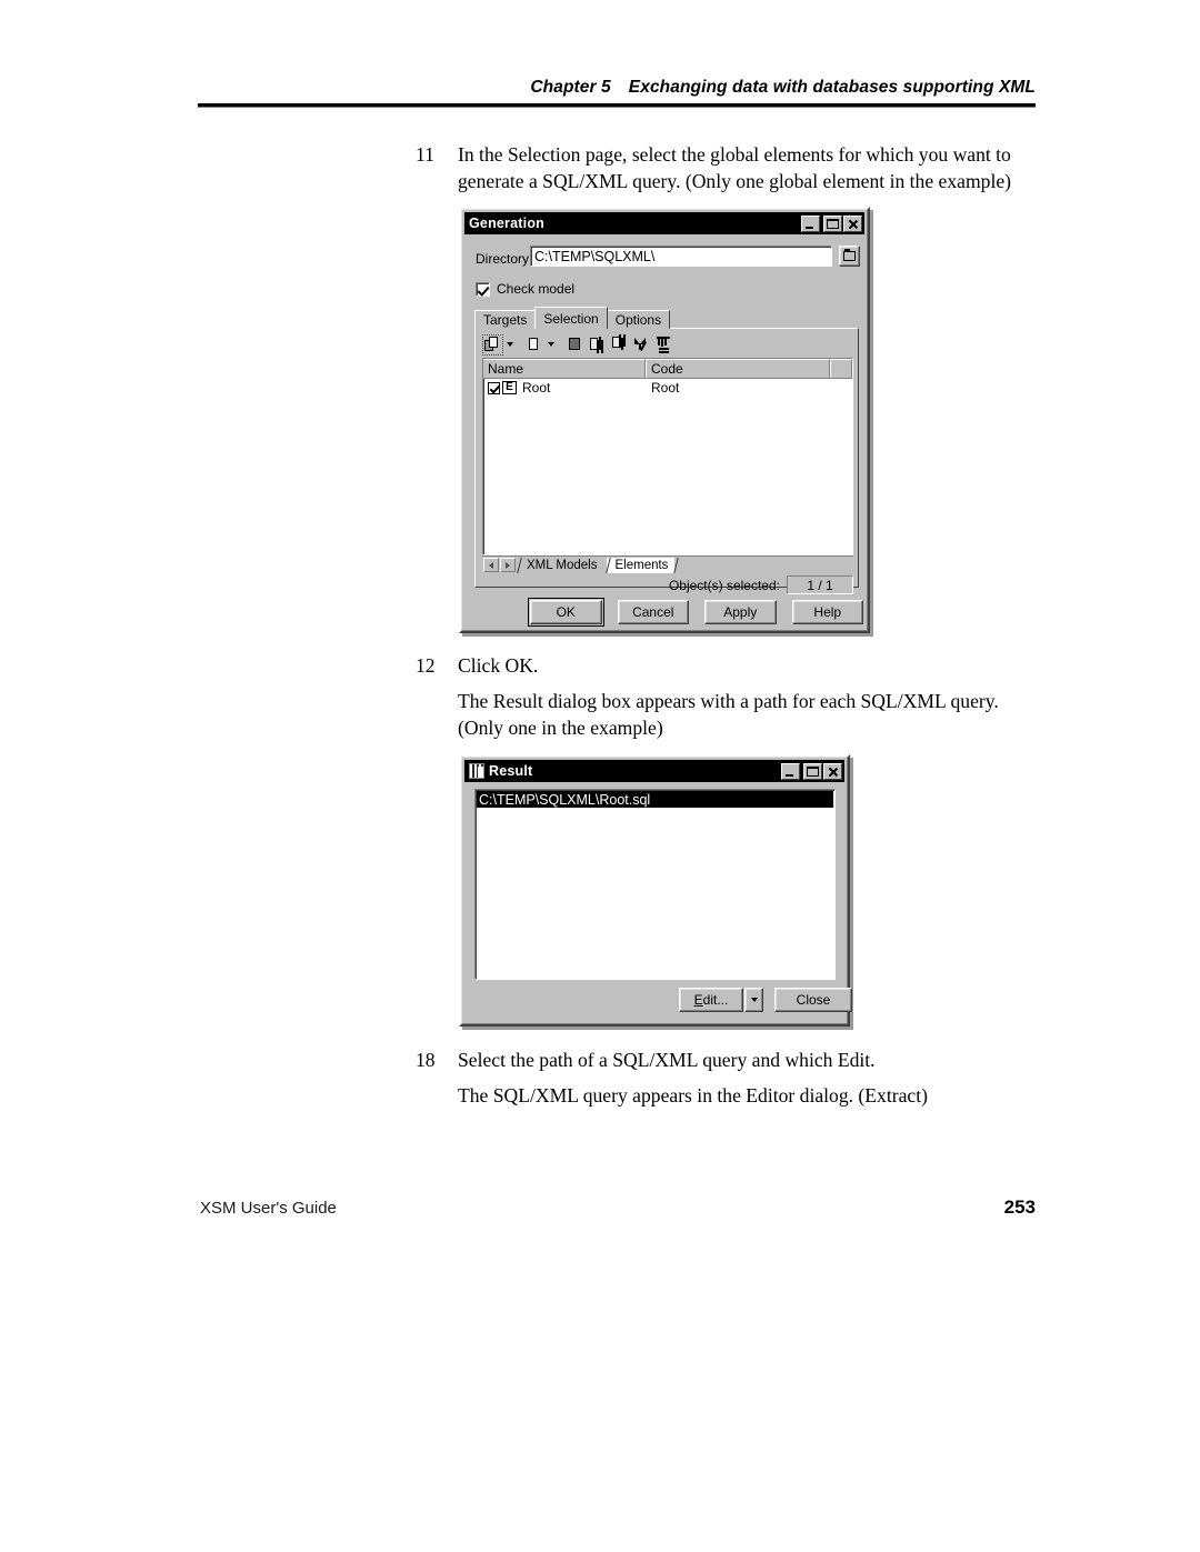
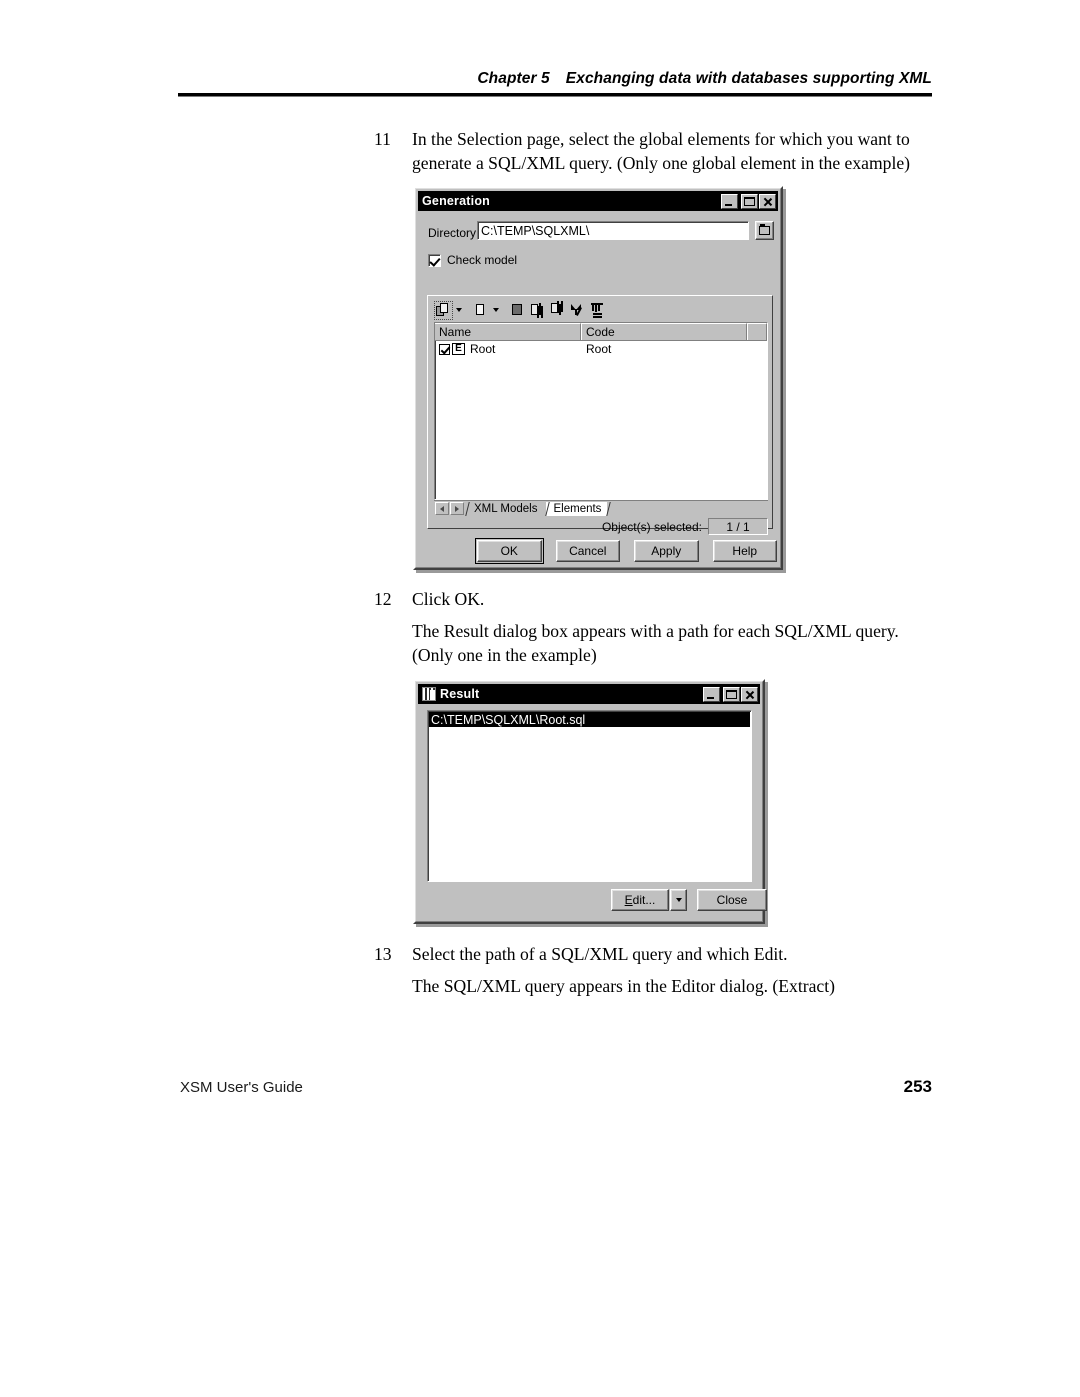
  Chapter 5 Exchanging data with databases supporting XML
  11
  In the Selection page, select the global elements for which you want to generate a SQL/XML query. (Only one global element in the example)
  Generation
  Directory
  C:\TEMP\SQLXML\
  Check model
- Targets
- Selection
- Options
  Name
  Code
  E
  Root
  Root
  XML Models
  Elements
  Object(s) selected:
  1 / 1
  OK
  Cancel
  Apply
  Help
  12
  Click OK.
  The Result dialog box appears with a path for each SQL/XML query. (Only one in the example)
  Result
  C:\TEMP\SQLXML\Root.sql
  E
  dit...
  Close
- 18
+ 13
  Select the path of a SQL/XML query and which Edit.
  The SQL/XML query appears in the Editor dialog. (Extract)
  XSM User's Guide
  253
